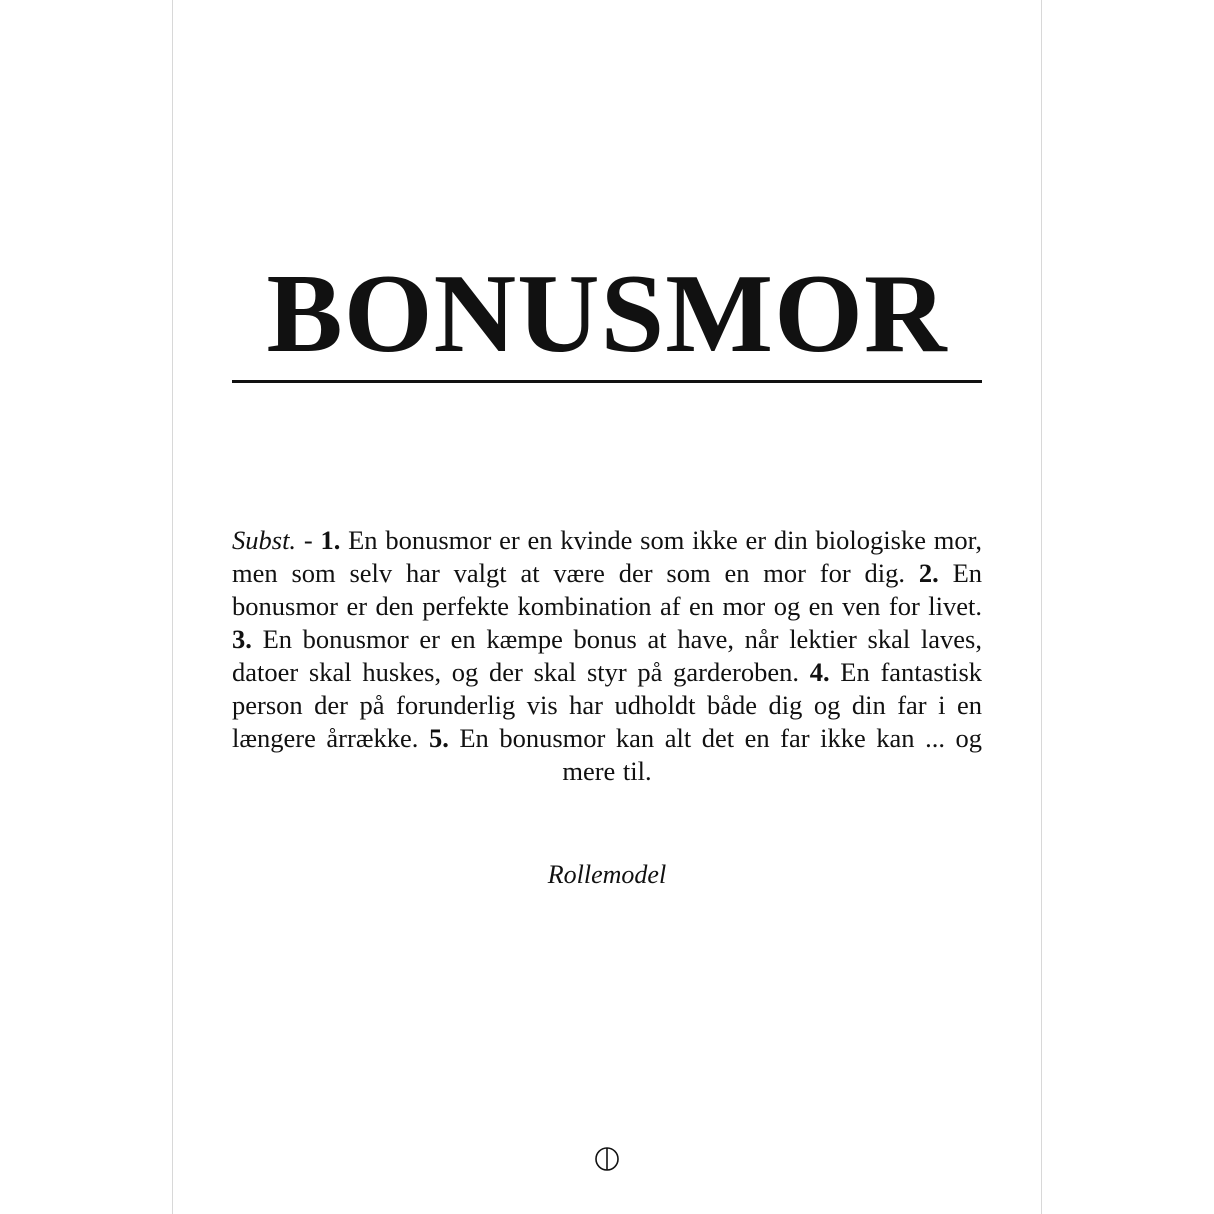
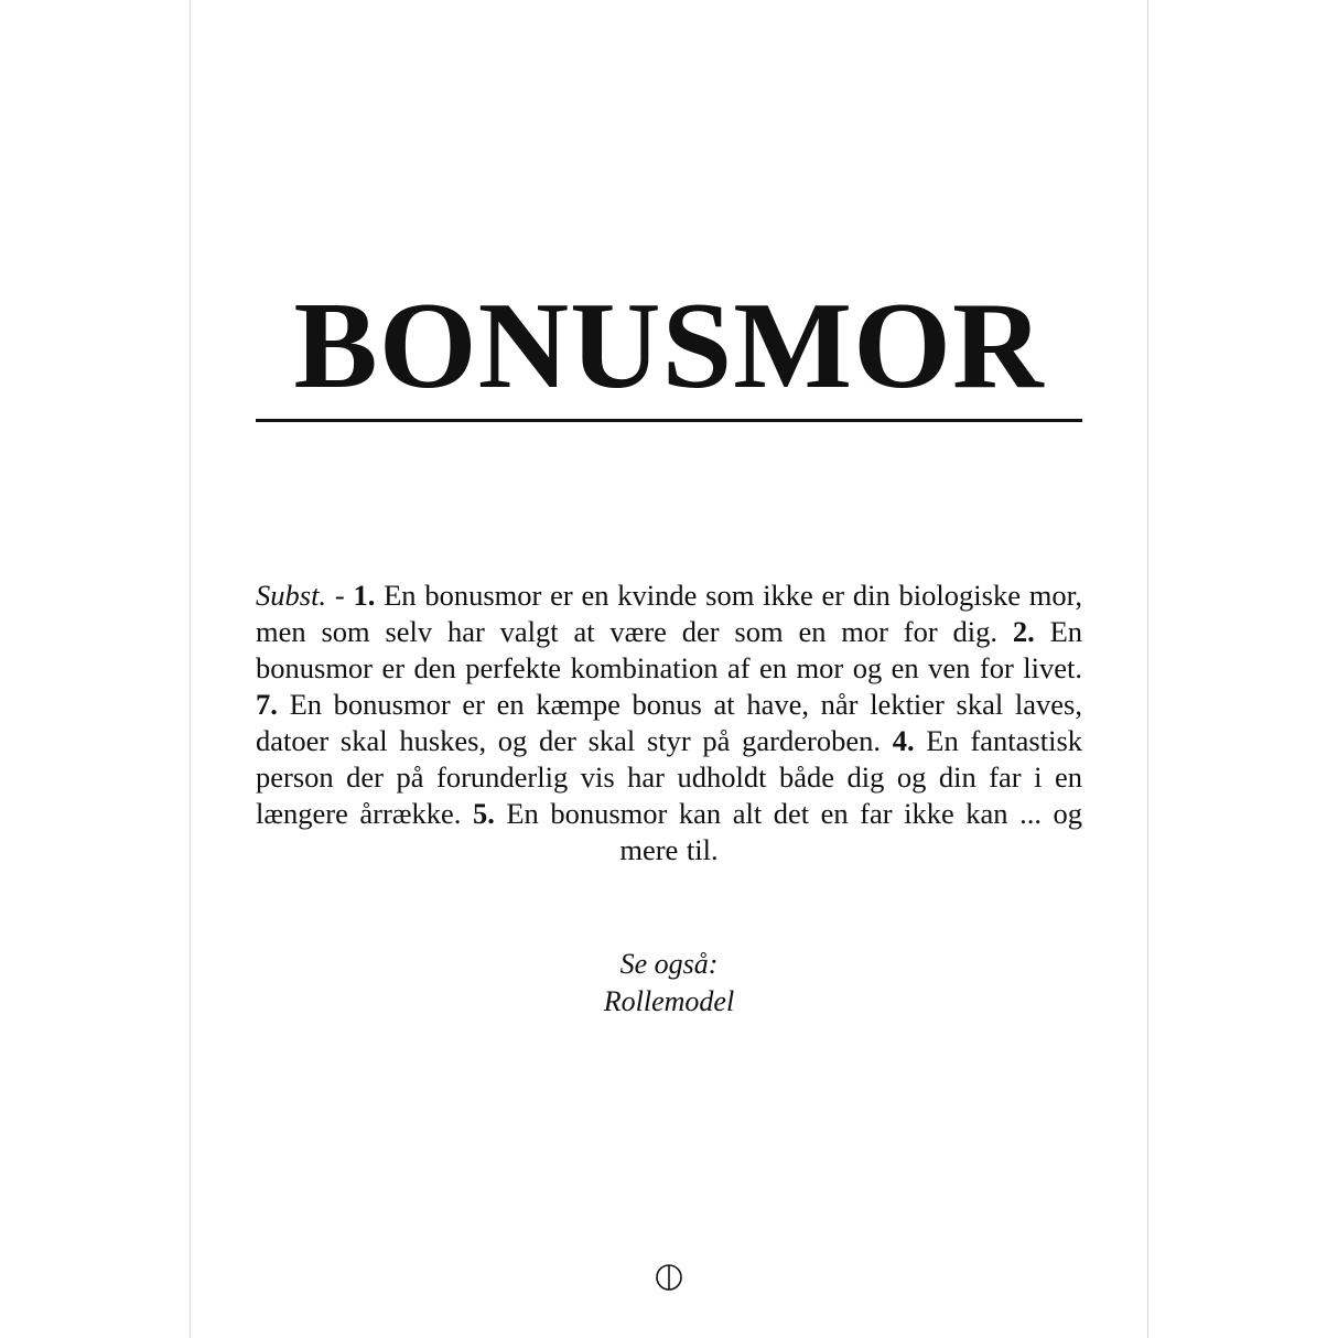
  BONUSMOR
- Subst. - 1. En bonusmor er en kvinde som ikke er din biologiske mor, men som selv har valgt at være der som en mor for dig. 2. En bonusmor er den perfekte kombination af en mor og en ven for livet. 3. En bonusmor er en kæmpe bonus at have, når lektier skal laves, datoer skal huskes, og der skal styr på garderoben. 4. En fantastisk person der på forunderlig vis har udholdt både dig og din far i en længere årrække. 5. En bonusmor kan alt det en far ikke kan ... og mere til.
+ Subst. - 1. En bonusmor er en kvinde som ikke er din biologiske mor, men som selv har valgt at være der som en mor for dig. 2. En bonusmor er den perfekte kombination af en mor og en ven for livet. 7. En bonusmor er en kæmpe bonus at have, når lektier skal laves, datoer skal huskes, og der skal styr på garderoben. 4. En fantastisk person der på forunderlig vis har udholdt både dig og din far i en længere årrække. 5. En bonusmor kan alt det en far ikke kan ... og mere til.
+ Se også:
  Rollemodel
